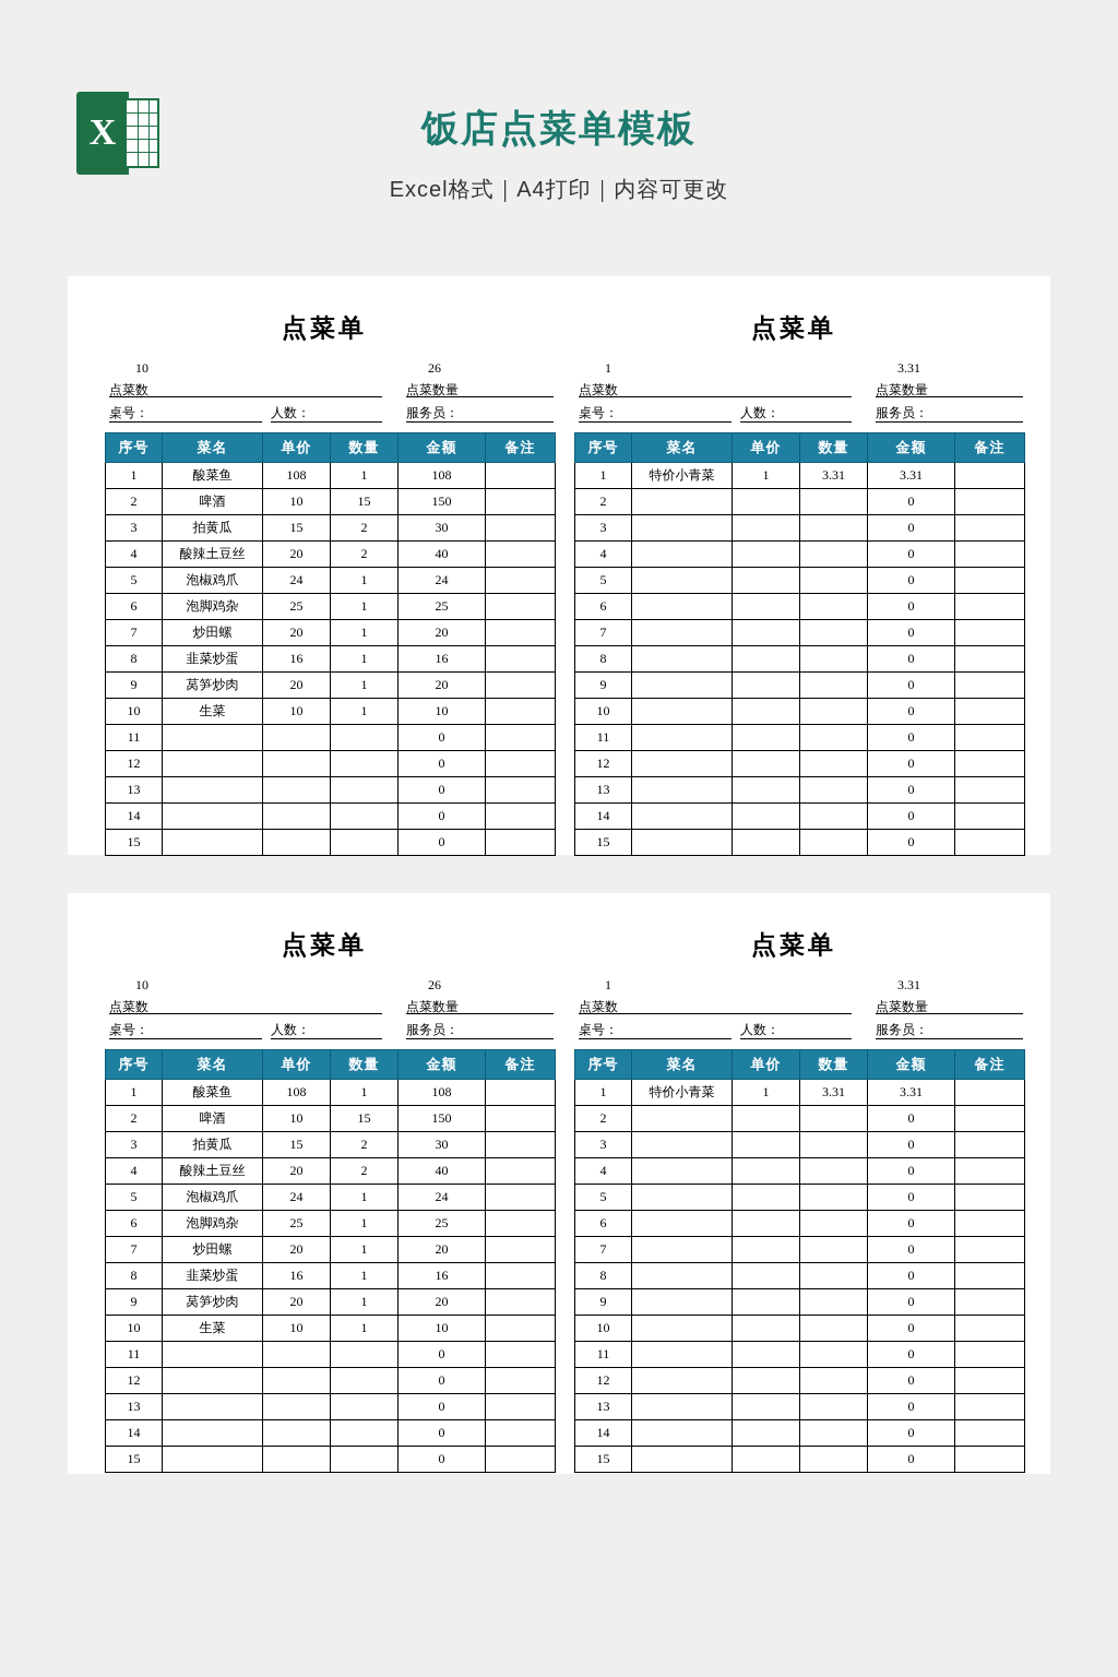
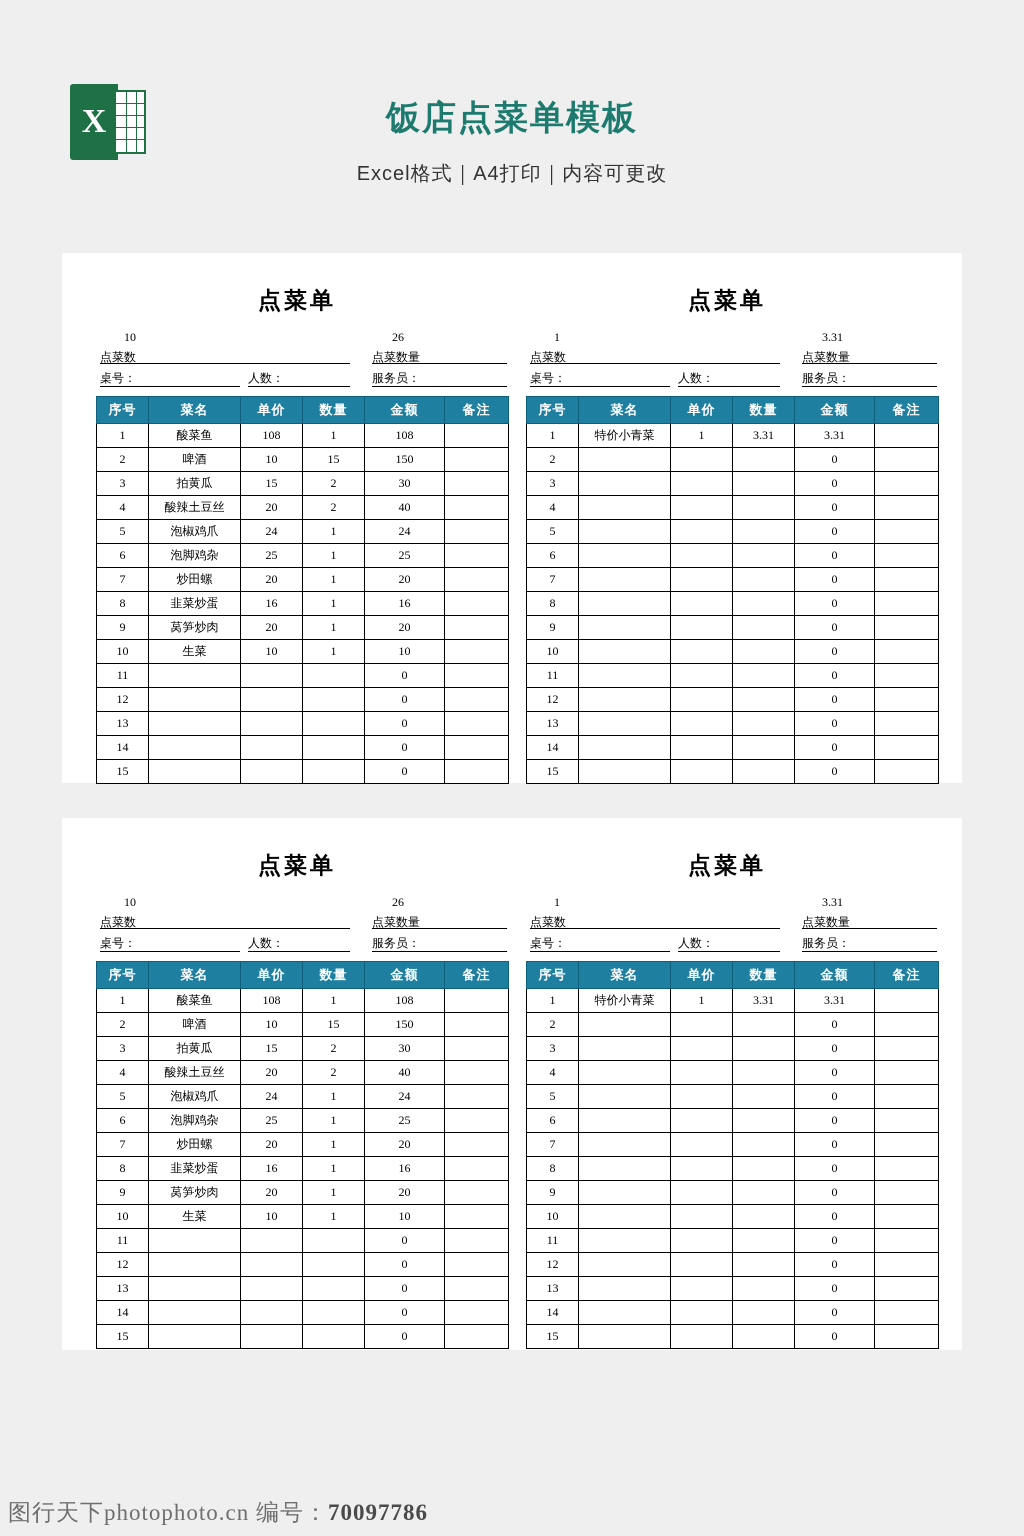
  X
  饭店点菜单模板
  Excel格式｜A4打印｜内容可更改
  点菜单
  10
  点菜数
  桌号：
  人数：
  26
  点菜数量
  服务员：
  序号	菜名	单价	数量	金额	备注
  1	酸菜鱼	108	1	108
  2	啤酒	10	15	150
  3	拍黄瓜	15	2	30
  4	酸辣土豆丝	20	2	40
  5	泡椒鸡爪	24	1	24
  6	泡脚鸡杂	25	1	25
  7	炒田螺	20	1	20
  8	韭菜炒蛋	16	1	16
  9	莴笋炒肉	20	1	20
  10	生菜	10	1	10
  11				0
  12				0
  13				0
  14				0
  15				0
  点菜单
  1
  点菜数
  桌号：
  人数：
  3.31
  点菜数量
  服务员：
  序号	菜名	单价	数量	金额	备注
  1	特价小青菜	1	3.31	3.31
  2				0
  3				0
  4				0
  5				0
  6				0
  7				0
  8				0
  9				0
  10				0
  11				0
  12				0
  13				0
  14				0
  15				0
  点菜单
  10
  点菜数
  桌号：
  人数：
  26
  点菜数量
  服务员：
  序号	菜名	单价	数量	金额	备注
  1	酸菜鱼	108	1	108
  2	啤酒	10	15	150
  3	拍黄瓜	15	2	30
  4	酸辣土豆丝	20	2	40
  5	泡椒鸡爪	24	1	24
  6	泡脚鸡杂	25	1	25
  7	炒田螺	20	1	20
  8	韭菜炒蛋	16	1	16
  9	莴笋炒肉	20	1	20
  10	生菜	10	1	10
  11				0
  12				0
  13				0
  14				0
  15				0
  点菜单
  1
  点菜数
  桌号：
  人数：
  3.31
  点菜数量
  服务员：
  序号	菜名	单价	数量	金额	备注
  1	特价小青菜	1	3.31	3.31
  2				0
  3				0
  4				0
  5				0
  6				0
  7				0
  8				0
  9				0
  10				0
  11				0
  12				0
  13				0
  14				0
  15				0
+ 图行天下photophoto.cn 编号：70097786
